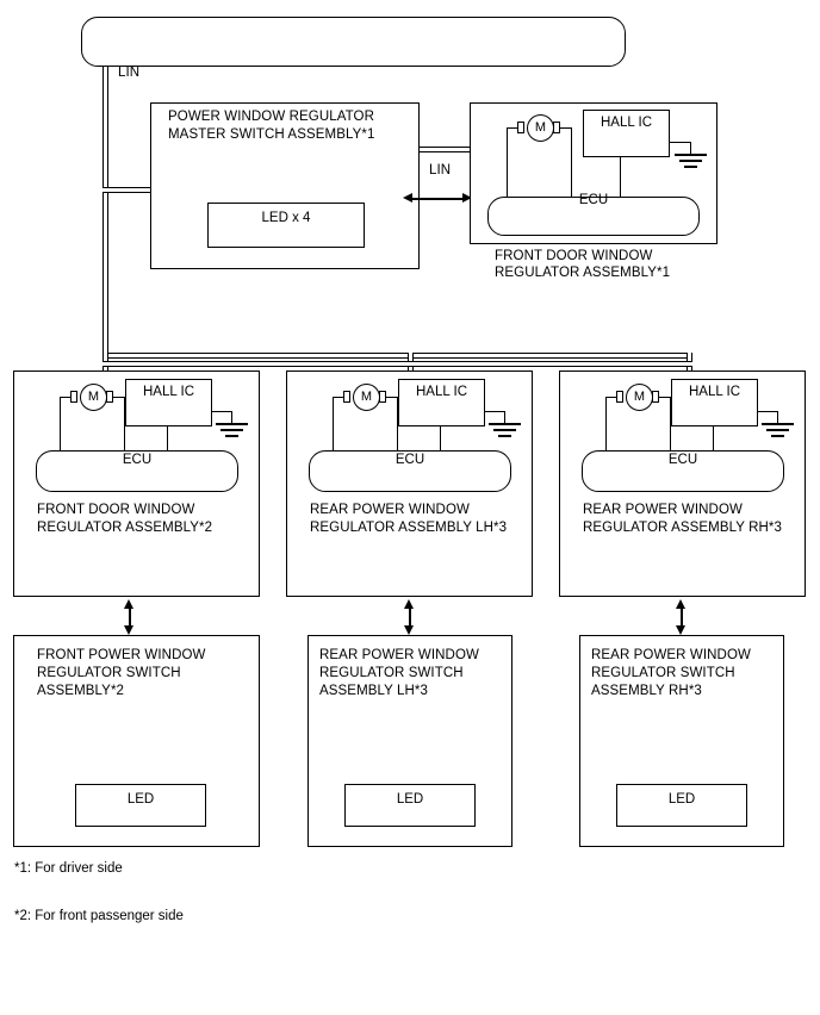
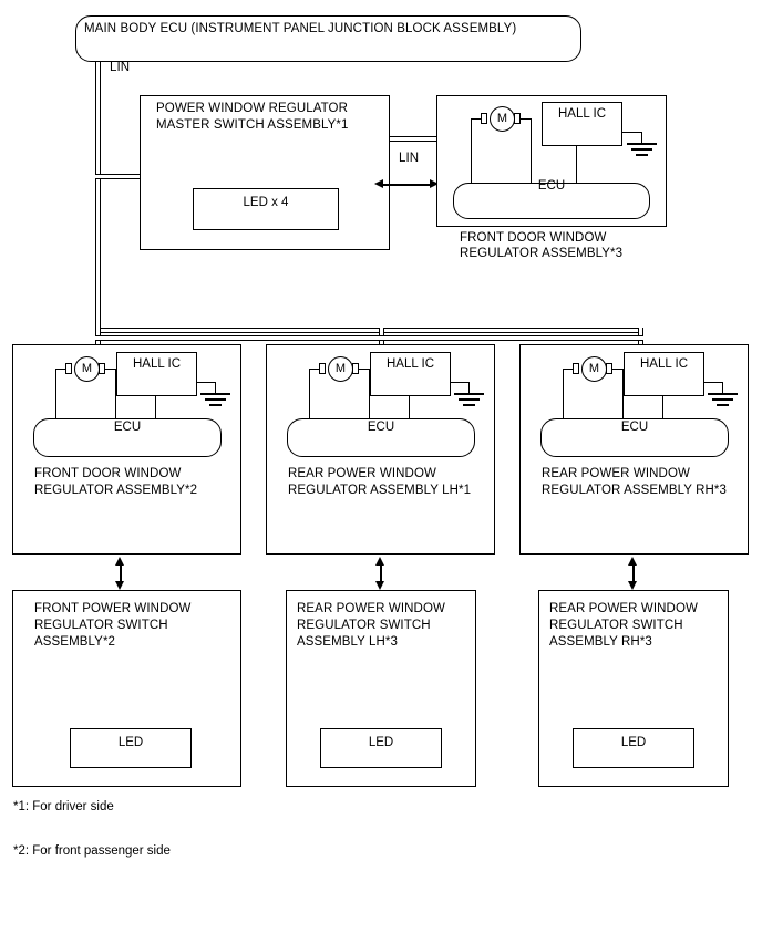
+ MAIN BODY ECU (INSTRUMENT PANEL JUNCTION BLOCK ASSEMBLY)
  LIN
  POWER WINDOW REGULATOR
  MASTER SWITCH ASSEMBLY*1
  LED x 4
  LIN
  M
  HALL IC
  ECU
  FRONT DOOR WINDOW
- REGULATOR ASSEMBLY*1
+ REGULATOR ASSEMBLY*3
  M
  HALL IC
  ECU
  FRONT DOOR WINDOW
  REGULATOR ASSEMBLY*2
  M
  HALL IC
  ECU
  REAR POWER WINDOW
- REGULATOR ASSEMBLY LH*3
+ REGULATOR ASSEMBLY LH*1
  M
  HALL IC
  ECU
  REAR POWER WINDOW
  REGULATOR ASSEMBLY RH*3
  FRONT POWER WINDOW
  REGULATOR SWITCH
  ASSEMBLY*2
  LED
  REAR POWER WINDOW
  REGULATOR SWITCH
  ASSEMBLY LH*3
  LED
  REAR POWER WINDOW
  REGULATOR SWITCH
  ASSEMBLY RH*3
  LED
  *1: For driver side
  *2: For front passenger side
